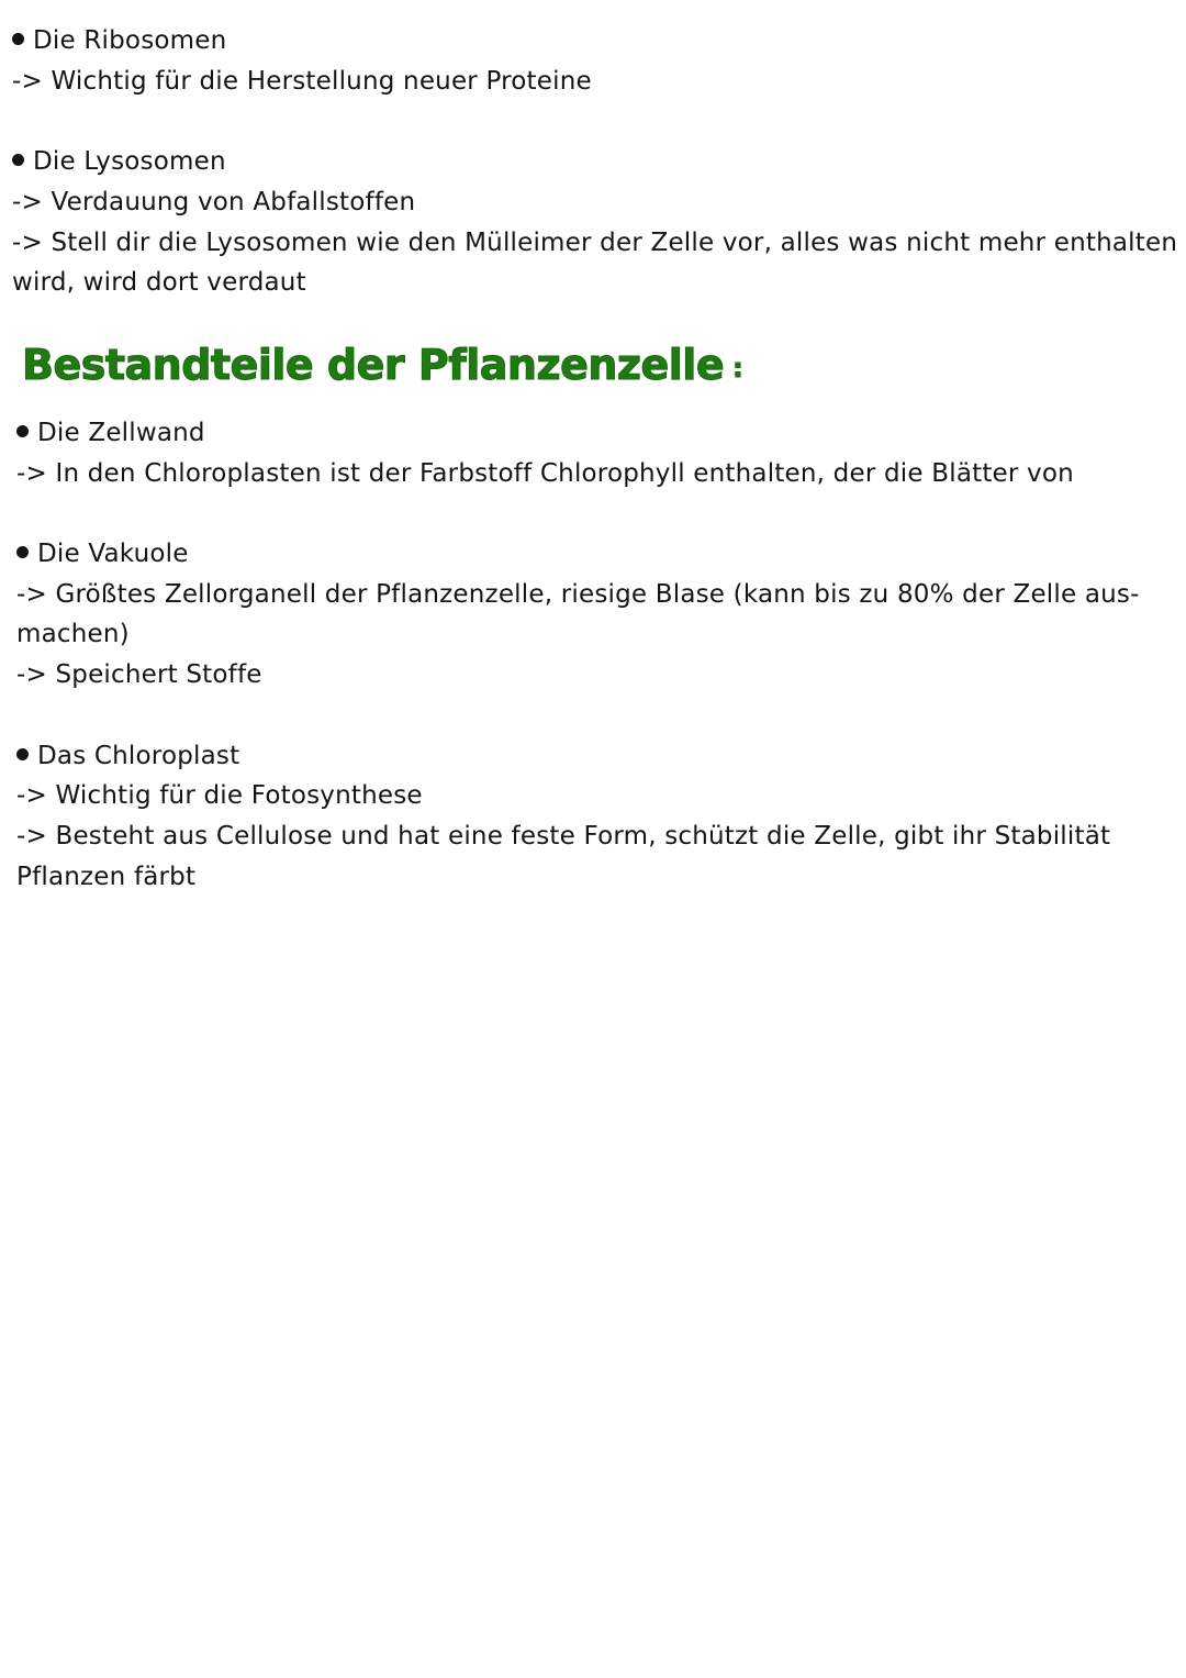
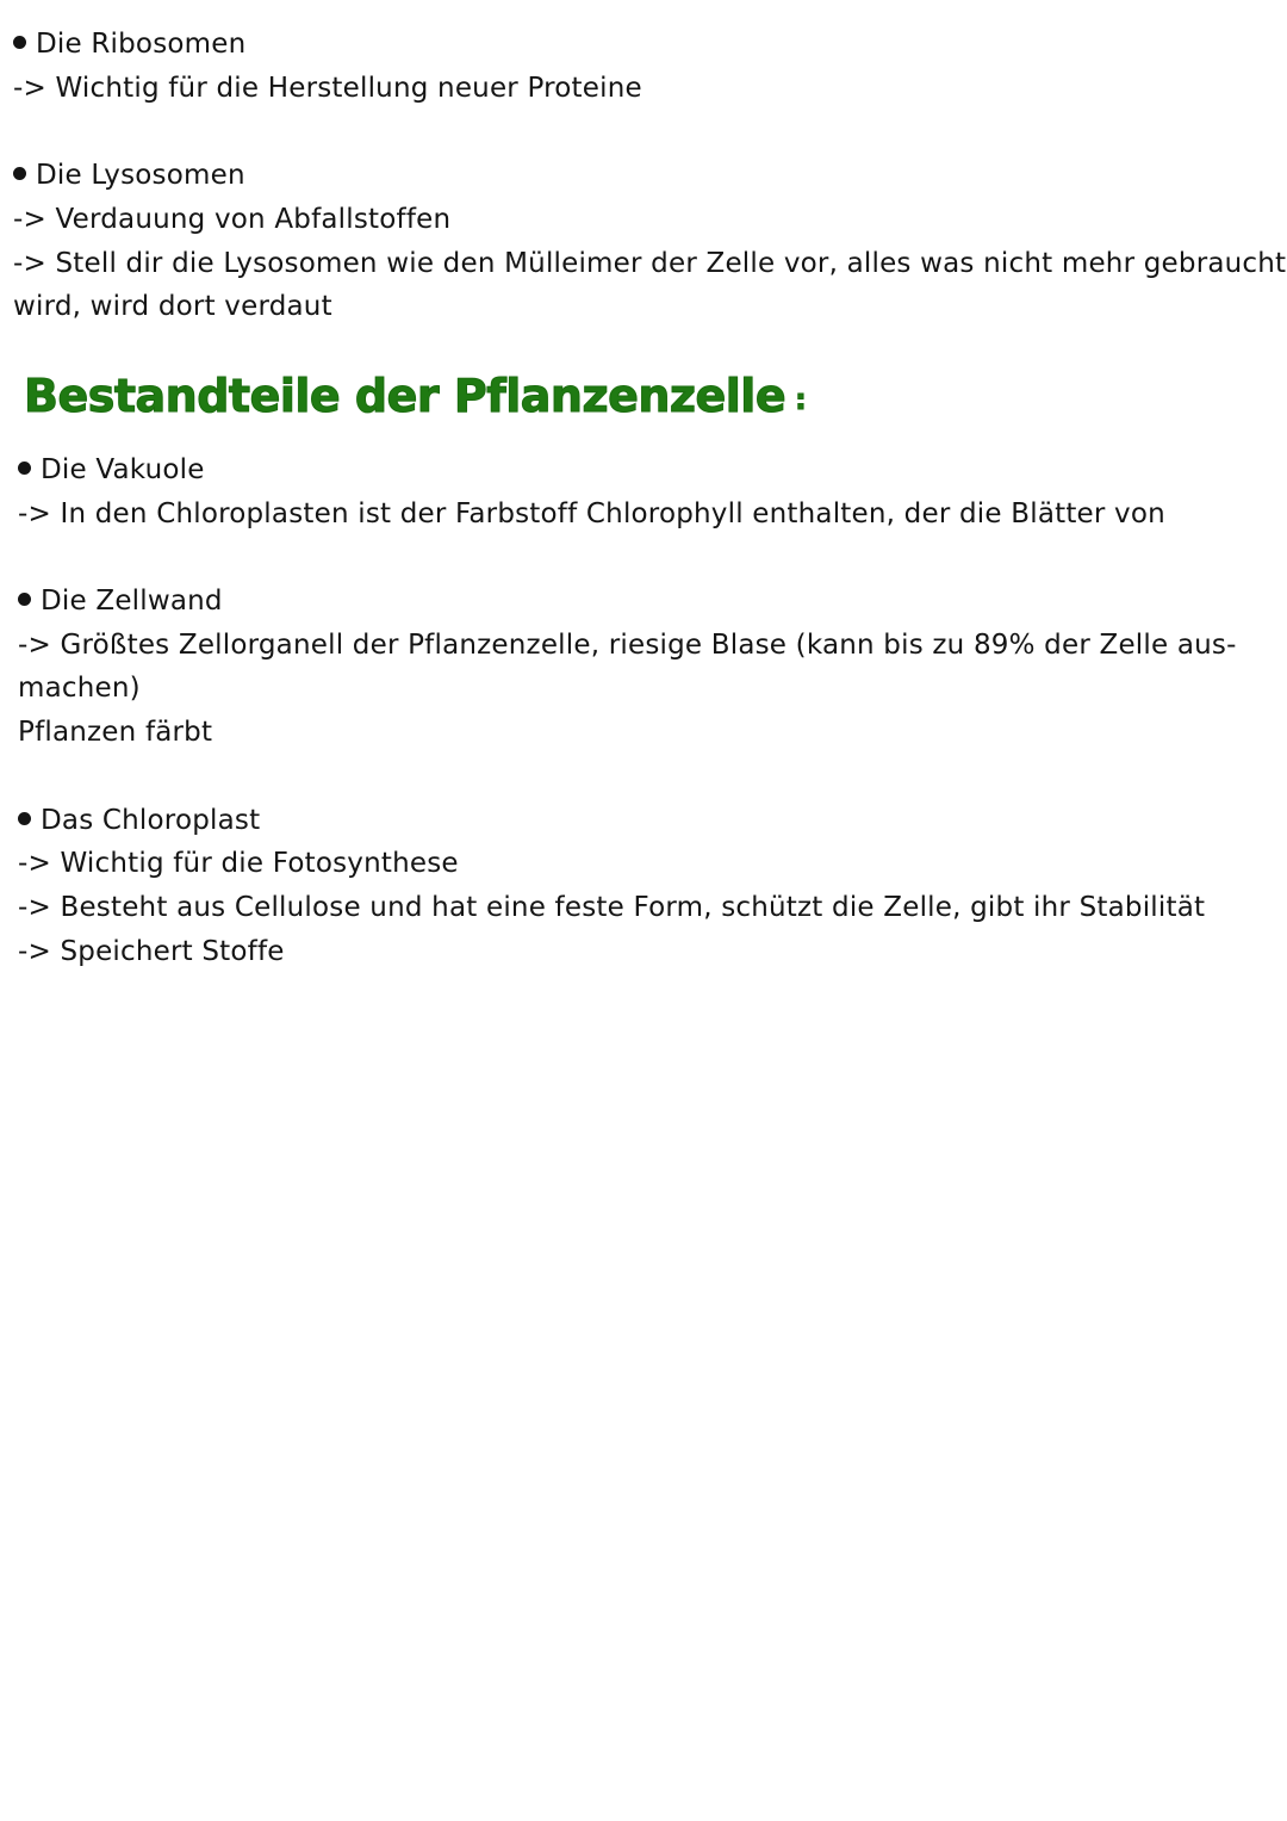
  Die Ribosomen
  -> Wichtig für die Herstellung neuer Proteine
  Die Lysosomen
  -> Verdauung von Abfallstoffen
- -> Stell dir die Lysosomen wie den Mülleimer der Zelle vor, alles was nicht mehr enthalten
+ -> Stell dir die Lysosomen wie den Mülleimer der Zelle vor, alles was nicht mehr gebraucht
  wird, wird dort verdaut
  Bestandteile der Pflanzenzelle :
- Die Zellwand
+ Die Vakuole
  -> In den Chloroplasten ist der Farbstoff Chlorophyll enthalten, der die Blätter von
- Die Vakuole
+ Die Zellwand
- -> Größtes Zellorganell der Pflanzenzelle, riesige Blase (kann bis zu 80% der Zelle aus-
+ -> Größtes Zellorganell der Pflanzenzelle, riesige Blase (kann bis zu 89% der Zelle aus-
  machen)
- -> Speichert Stoffe
+ Pflanzen färbt
  Das Chloroplast
  -> Wichtig für die Fotosynthese
  -> Besteht aus Cellulose und hat eine feste Form, schützt die Zelle, gibt ihr Stabilität
- Pflanzen färbt
+ -> Speichert Stoffe
